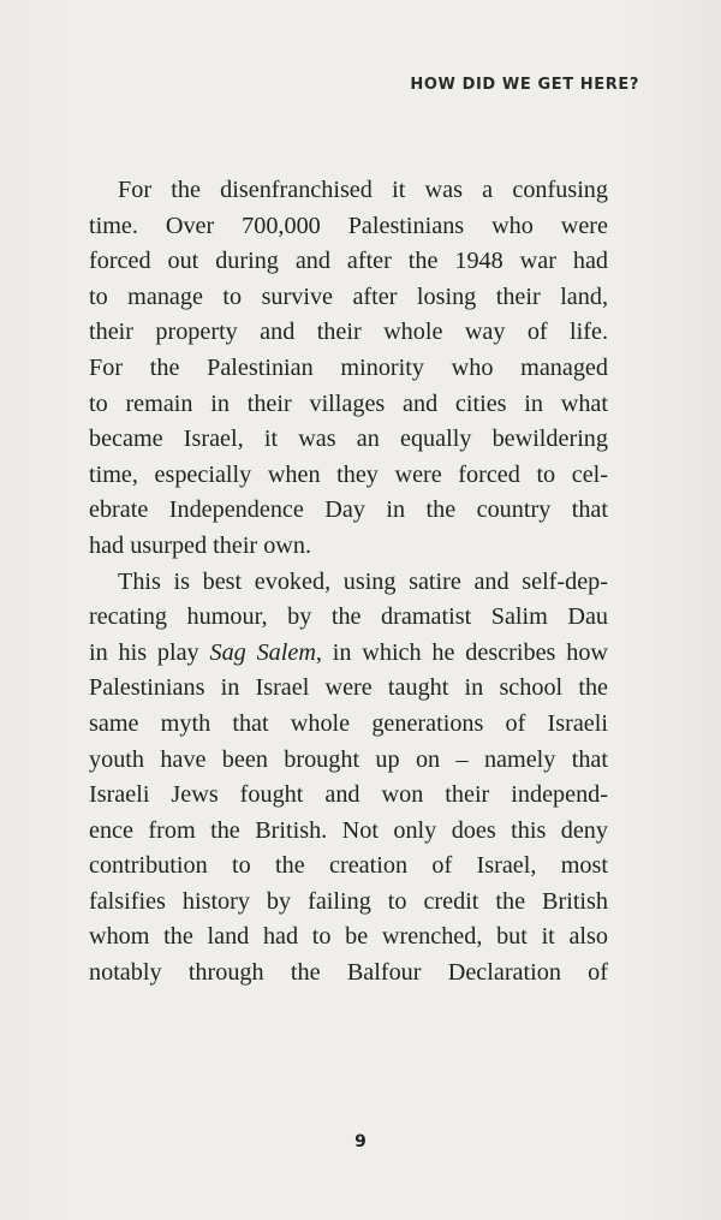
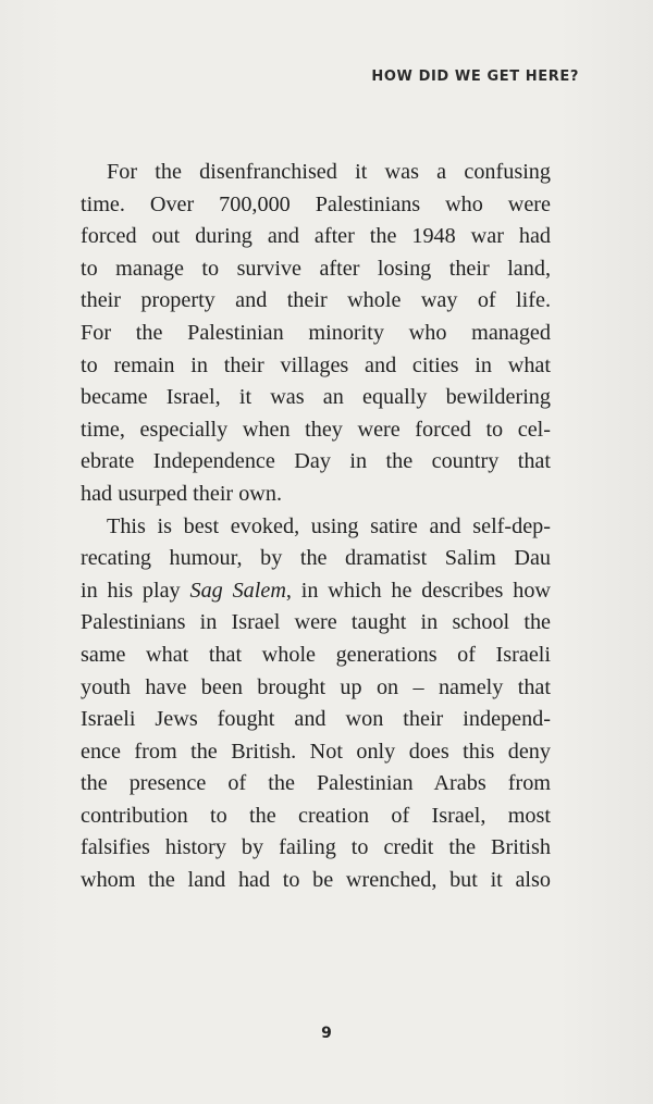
  HOW DID WE GET HERE?
  For the disenfranchised it was a confusing
  time. Over 700,000 Palestinians who were
  forced out during and after the 1948 war had
  to manage to survive after losing their land,
  their property and their whole way of life.
  For the Palestinian minority who managed
  to remain in their villages and cities in what
  became Israel, it was an equally bewildering
  time, especially when they were forced to cel-
  ebrate Independence Day in the country that
  had usurped their own.
  This is best evoked, using satire and self-dep-
  recating humour, by the dramatist Salim Dau
  in his play Sag Salem, in which he describes how
  Palestinians in Israel were taught in school the
- same myth that whole generations of Israeli
+ same what that whole generations of Israeli
  youth have been brought up on – namely that
  Israeli Jews fought and won their independ-
  ence from the British. Not only does this deny
+ the presence of the Palestinian Arabs from
  contribution to the creation of Israel, most
  falsifies history by failing to credit the British
  whom the land had to be wrenched, but it also
- notably through the Balfour Declaration of
  9
